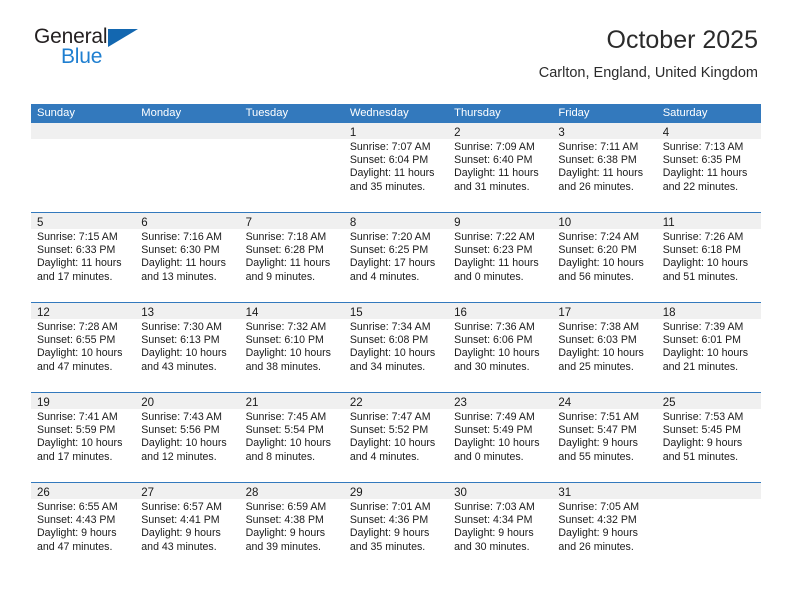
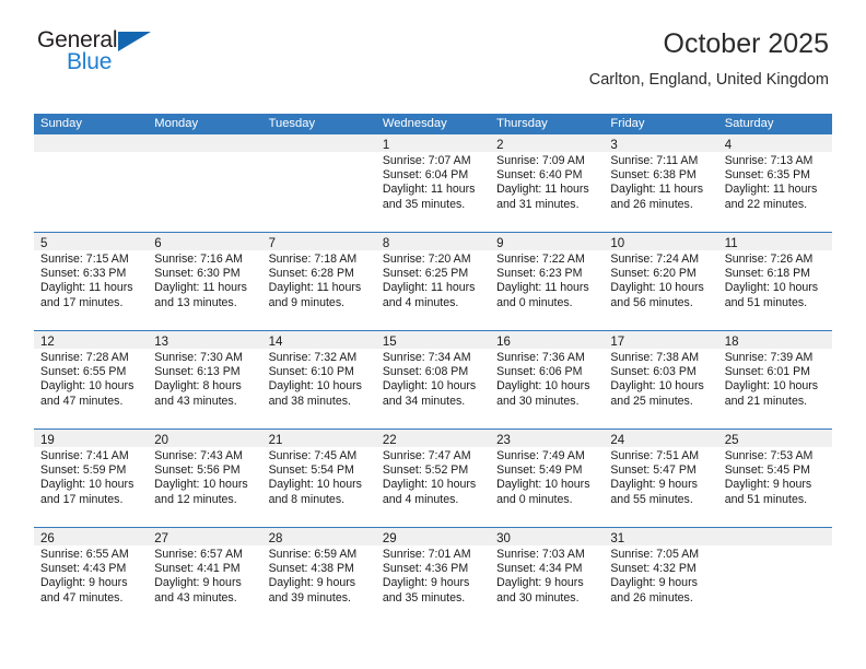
  General
  Blue
  October 2025
  Carlton, England, United Kingdom
  Sunday
  Monday
  Tuesday
  Wednesday
  Thursday
  Friday
  Saturday
  1
  Sunrise: 7:07 AM
  Sunset: 6:04 PM
  Daylight: 11 hours and 35 minutes.
  2
  Sunrise: 7:09 AM
  Sunset: 6:40 PM
  Daylight: 11 hours and 31 minutes.
  3
  Sunrise: 7:11 AM
  Sunset: 6:38 PM
  Daylight: 11 hours and 26 minutes.
  4
  Sunrise: 7:13 AM
  Sunset: 6:35 PM
  Daylight: 11 hours and 22 minutes.
  5
  Sunrise: 7:15 AM
  Sunset: 6:33 PM
  Daylight: 11 hours and 17 minutes.
  6
  Sunrise: 7:16 AM
  Sunset: 6:30 PM
  Daylight: 11 hours and 13 minutes.
  7
  Sunrise: 7:18 AM
  Sunset: 6:28 PM
  Daylight: 11 hours and 9 minutes.
  8
  Sunrise: 7:20 AM
  Sunset: 6:25 PM
- Daylight: 17 hours and 4 minutes.
+ Daylight: 11 hours and 4 minutes.
  9
  Sunrise: 7:22 AM
  Sunset: 6:23 PM
  Daylight: 11 hours and 0 minutes.
  10
  Sunrise: 7:24 AM
  Sunset: 6:20 PM
  Daylight: 10 hours and 56 minutes.
  11
  Sunrise: 7:26 AM
  Sunset: 6:18 PM
  Daylight: 10 hours and 51 minutes.
  12
  Sunrise: 7:28 AM
  Sunset: 6:55 PM
  Daylight: 10 hours and 47 minutes.
  13
  Sunrise: 7:30 AM
  Sunset: 6:13 PM
- Daylight: 10 hours and 43 minutes.
+ Daylight: 8 hours and 43 minutes.
  14
  Sunrise: 7:32 AM
  Sunset: 6:10 PM
  Daylight: 10 hours and 38 minutes.
  15
  Sunrise: 7:34 AM
  Sunset: 6:08 PM
  Daylight: 10 hours and 34 minutes.
  16
  Sunrise: 7:36 AM
  Sunset: 6:06 PM
  Daylight: 10 hours and 30 minutes.
  17
  Sunrise: 7:38 AM
  Sunset: 6:03 PM
  Daylight: 10 hours and 25 minutes.
  18
  Sunrise: 7:39 AM
  Sunset: 6:01 PM
  Daylight: 10 hours and 21 minutes.
  19
  Sunrise: 7:41 AM
  Sunset: 5:59 PM
  Daylight: 10 hours and 17 minutes.
  20
  Sunrise: 7:43 AM
  Sunset: 5:56 PM
  Daylight: 10 hours and 12 minutes.
  21
  Sunrise: 7:45 AM
  Sunset: 5:54 PM
  Daylight: 10 hours and 8 minutes.
  22
  Sunrise: 7:47 AM
  Sunset: 5:52 PM
  Daylight: 10 hours and 4 minutes.
  23
  Sunrise: 7:49 AM
  Sunset: 5:49 PM
  Daylight: 10 hours and 0 minutes.
  24
  Sunrise: 7:51 AM
  Sunset: 5:47 PM
  Daylight: 9 hours and 55 minutes.
  25
  Sunrise: 7:53 AM
  Sunset: 5:45 PM
  Daylight: 9 hours and 51 minutes.
  26
  Sunrise: 6:55 AM
  Sunset: 4:43 PM
  Daylight: 9 hours and 47 minutes.
  27
  Sunrise: 6:57 AM
  Sunset: 4:41 PM
  Daylight: 9 hours and 43 minutes.
  28
  Sunrise: 6:59 AM
  Sunset: 4:38 PM
  Daylight: 9 hours and 39 minutes.
  29
  Sunrise: 7:01 AM
  Sunset: 4:36 PM
  Daylight: 9 hours and 35 minutes.
  30
  Sunrise: 7:03 AM
  Sunset: 4:34 PM
  Daylight: 9 hours and 30 minutes.
  31
  Sunrise: 7:05 AM
  Sunset: 4:32 PM
  Daylight: 9 hours and 26 minutes.
